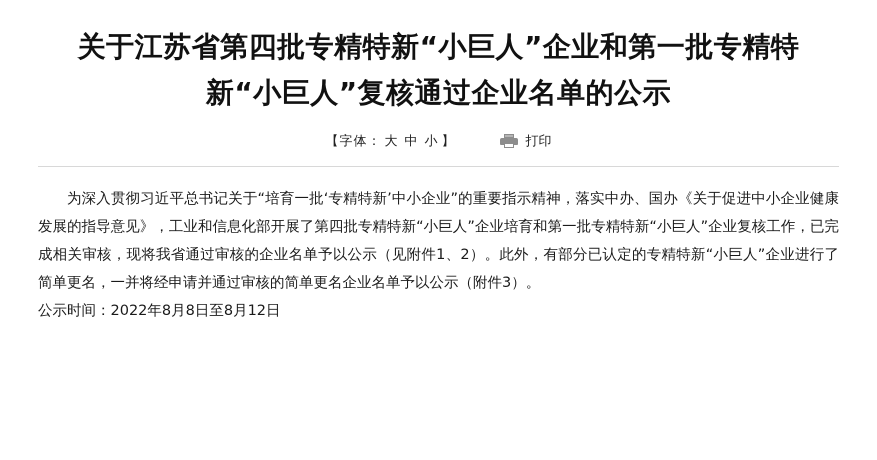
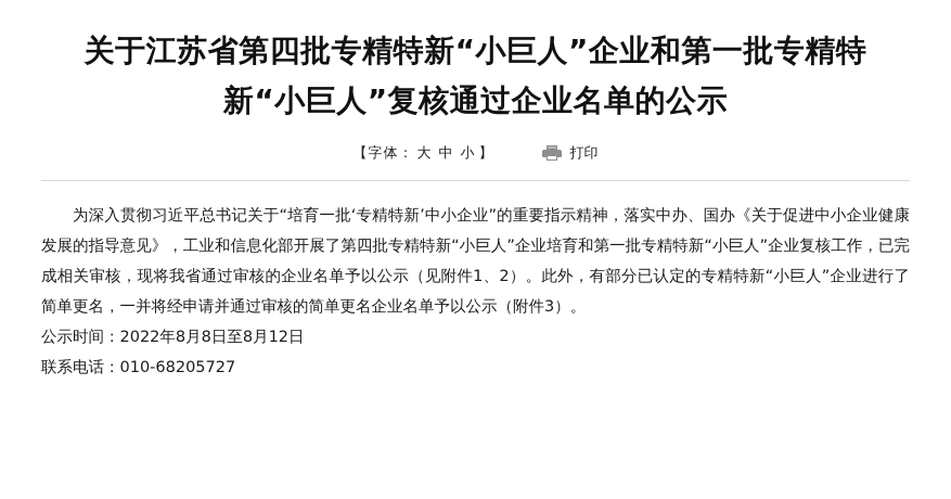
  关于江苏省第四批专精特新“小巨人”企业和第一批专精特新“小巨人”复核通过企业名单的公示
  【字体： 大 中 小 】
  打印
  为深入贯彻习近平总书记关于“培育一批‘专精特新’中小企业”的重要指示精神，落实中办、国办《关于促进中小企业健康发展的指导意见》，工业和信息化部开展了第四批专精特新“小巨人”企业培育和第一批专精特新“小巨人”企业复核工作，已完成相关审核，现将我省通过审核的企业名单予以公示（见附件1、2）。此外，有部分已认定的专精特新“小巨人”企业进行了简单更名，一并将经申请并通过审核的简单更名企业名单予以公示（附件3）。
  公示时间：2022年8月8日至8月12日
+ 联系电话：010-68205727
